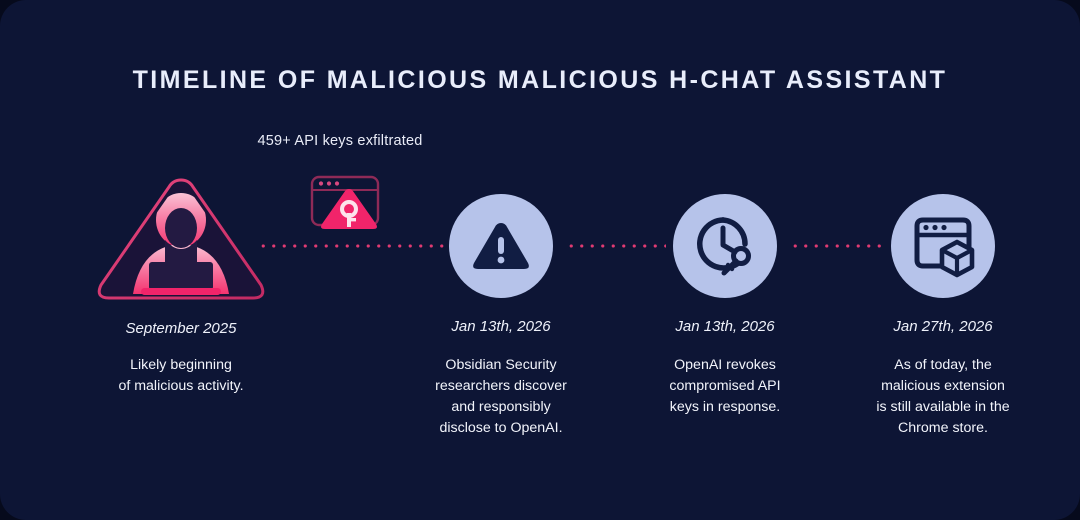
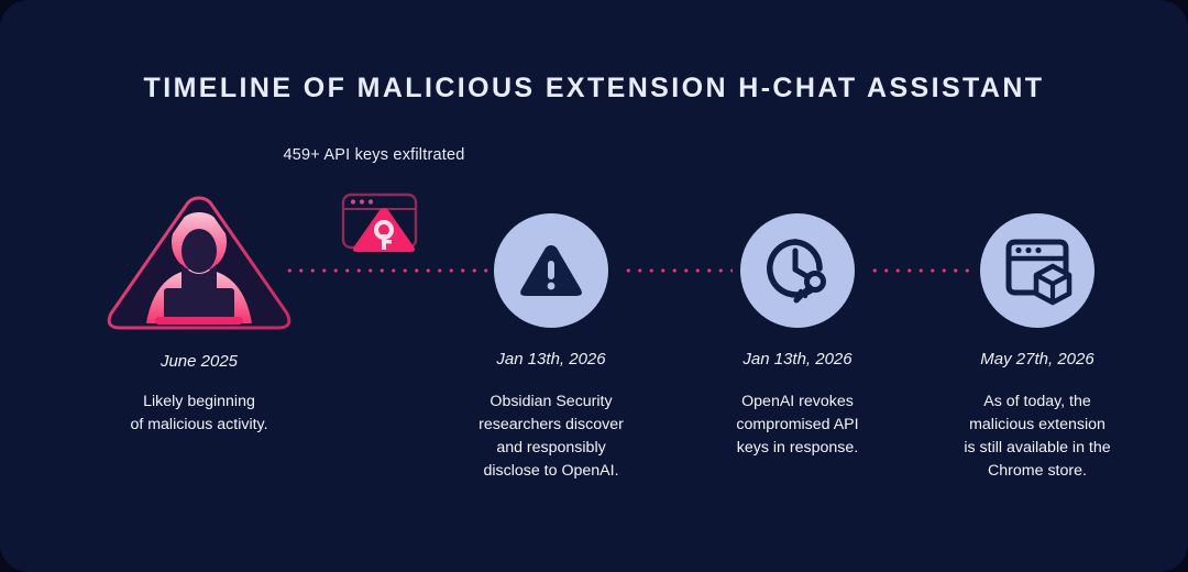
- TIMELINE OF MALICIOUS MALICIOUS H-CHAT ASSISTANT
+ TIMELINE OF MALICIOUS EXTENSION H-CHAT ASSISTANT
  459+ API keys exfiltrated
- September 2025
+ June 2025
  Likely beginning
  of malicious activity.
  Jan 13th, 2026
  Obsidian Security
  researchers discover
  and responsibly
  disclose to OpenAI.
  Jan 13th, 2026
  OpenAI revokes
  compromised API
  keys in response.
- Jan 27th, 2026
+ May 27th, 2026
  As of today, the
  malicious extension
  is still available in the
  Chrome store.
